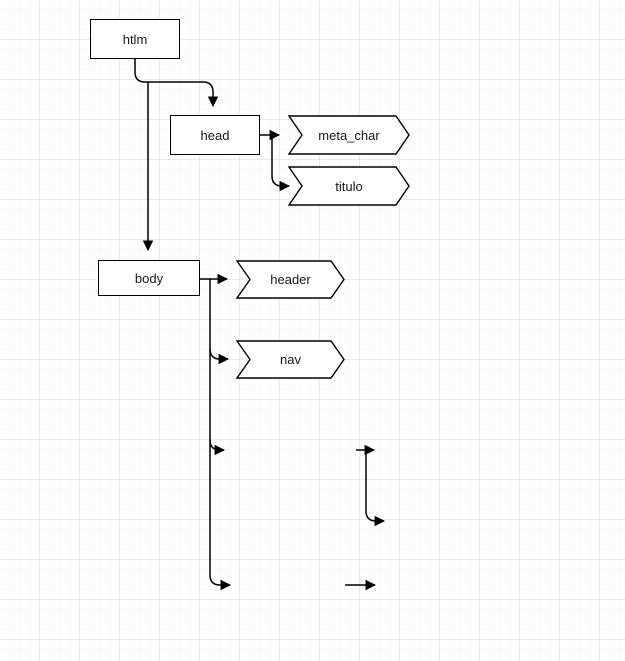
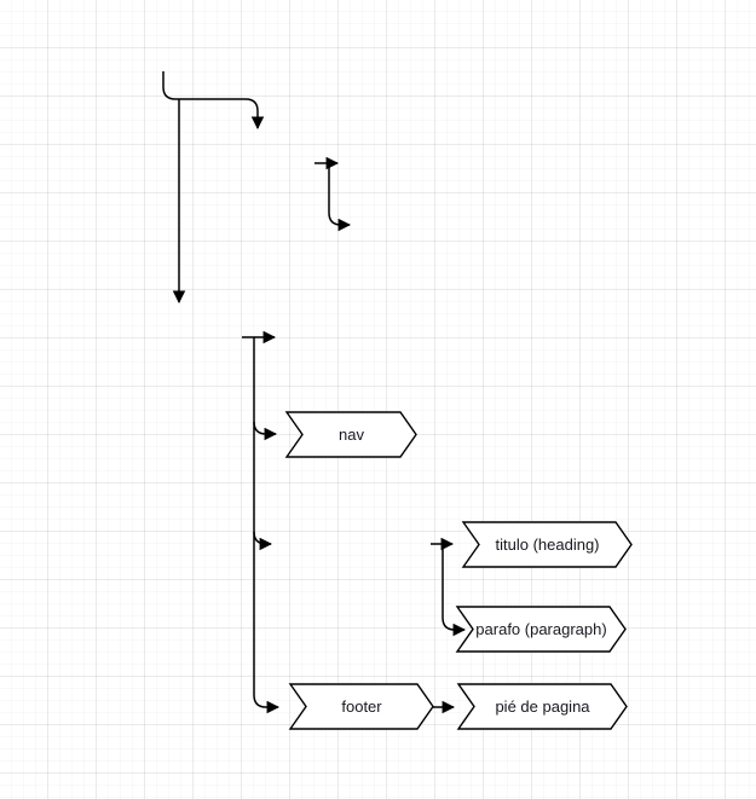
- htlm
- head
- body
- meta_char
- titulo
- header
  nav
+ titulo (heading)
+ parafo (paragraph)
+ footer
+ pié de pagina
